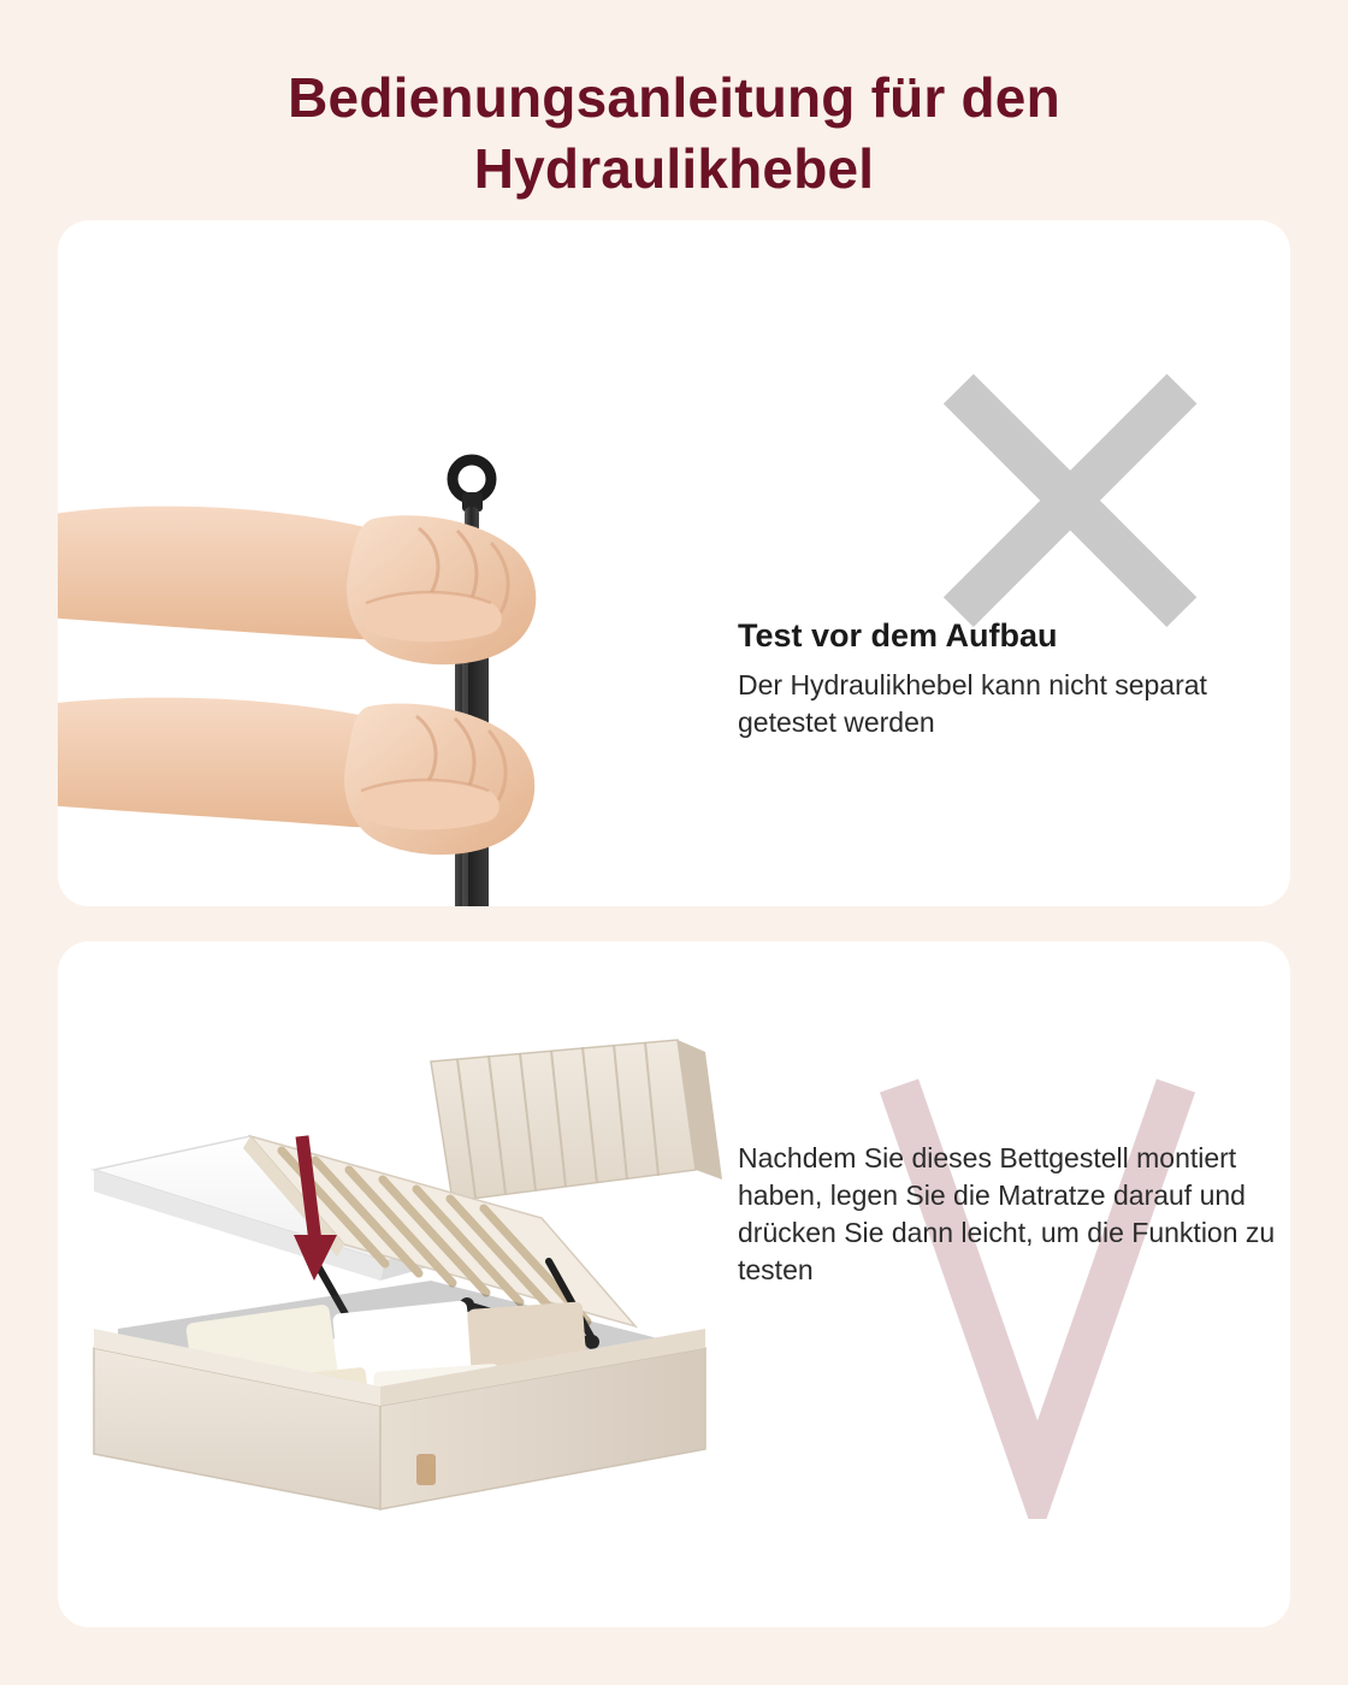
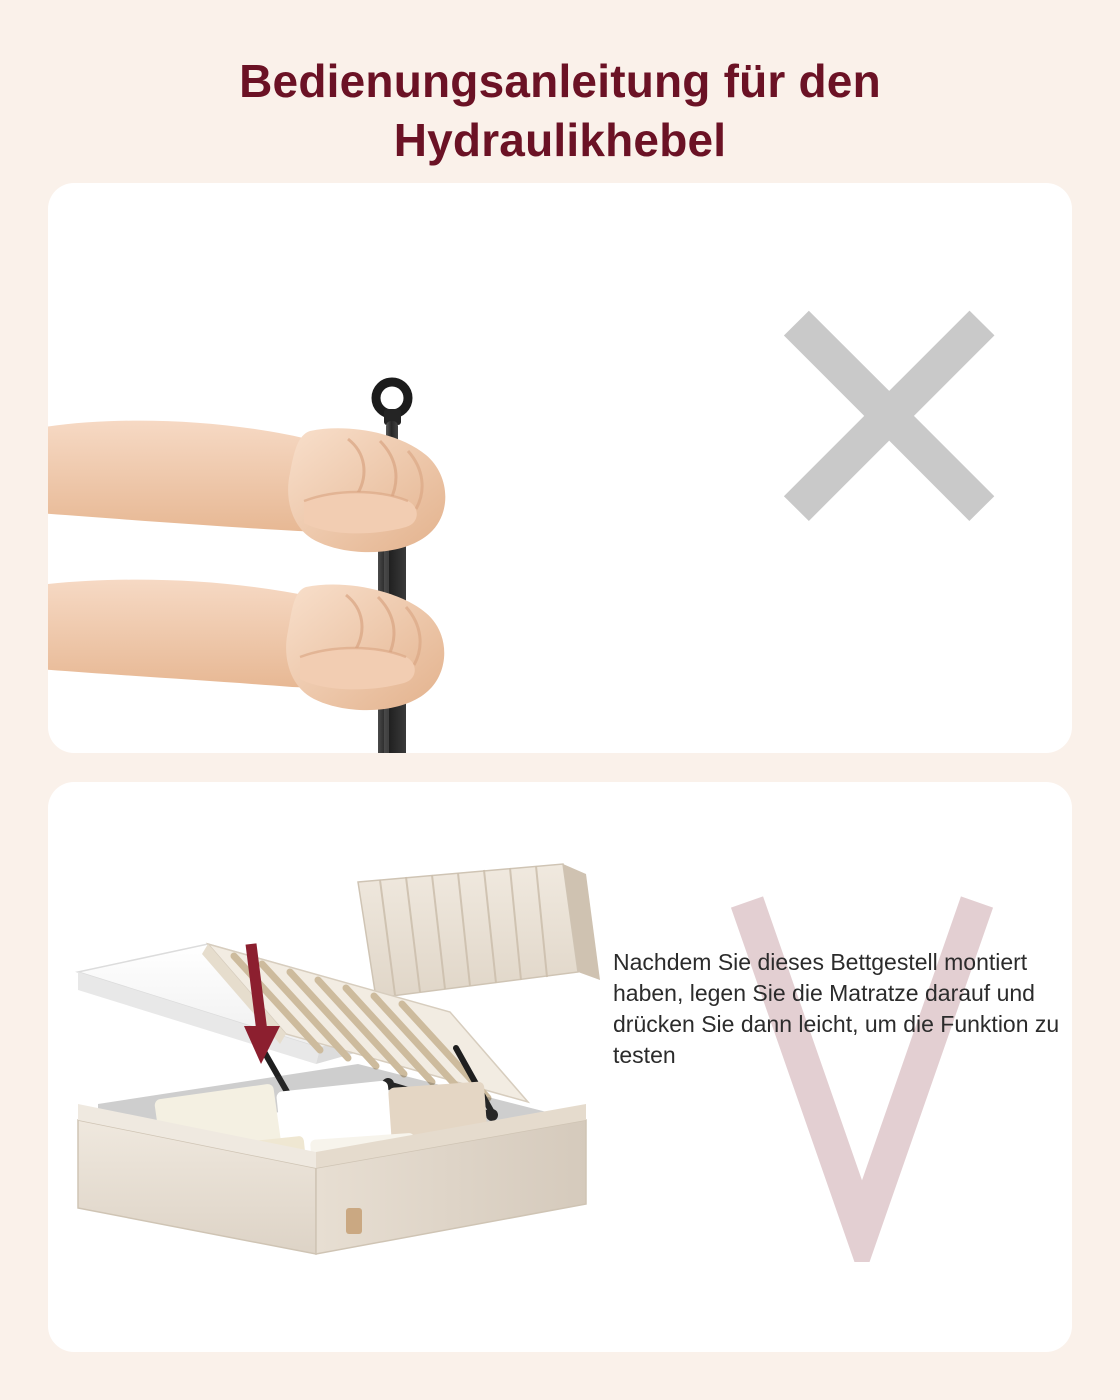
  Bedienungsanleitung für den
  Hydraulikhebel
  ✕
- Test vor dem Aufbau
- Der Hydraulikhebel kann nicht separat getestet werden
  Nachdem Sie dieses Bettgestell montiert haben, legen Sie die Matratze darauf und drücken Sie dann leicht, um die Funktion zu testen
